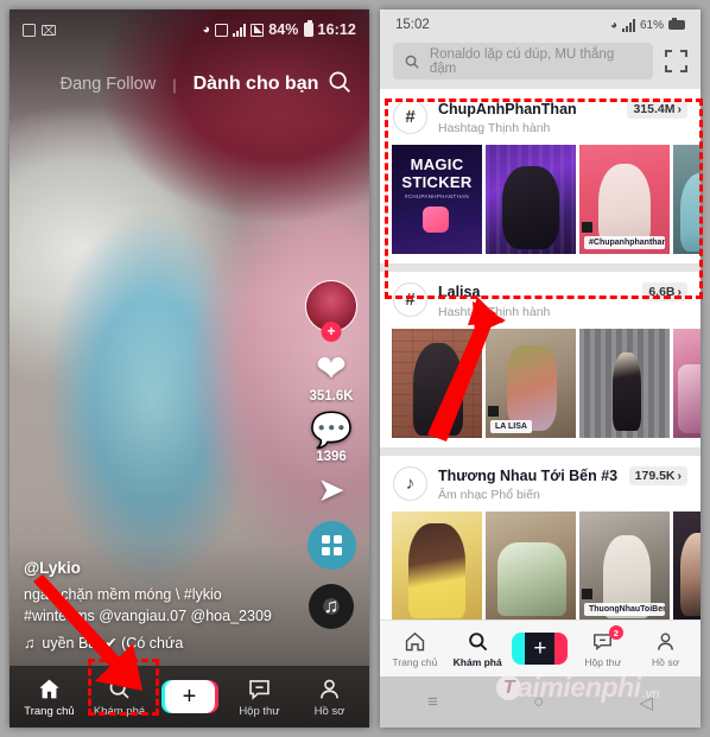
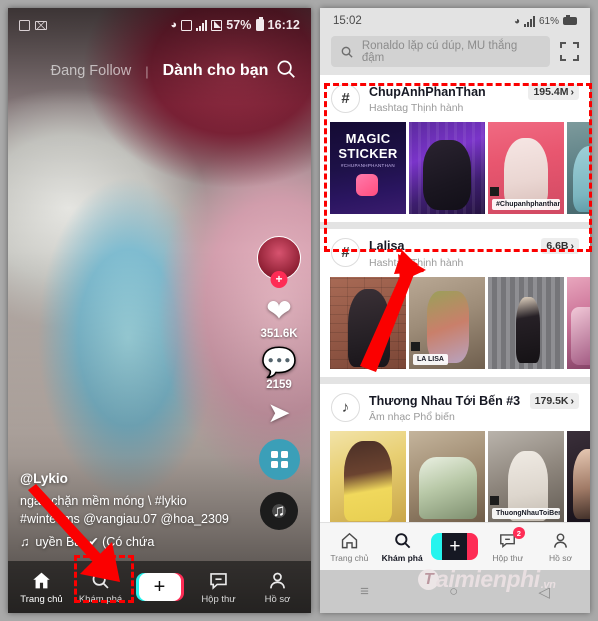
  ◕
- 84%
+ 57%
  16:12
  Đang Follow
  |
  Dành cho bạn
  +
  ❤
  351.6K
  💬
- 1396
+ 2159
  ➤
  ♫
  @Lykio
  ngă chặn mềm móng \ #lykio
  #wintems @vangiau.07 @hoa_2309
  ♫
  uyền B✔ (Có chứa
  Trang chủ
  Khám phá
  +
  Hộp thư
  Hồ sơ
  15:02
  ◕
  61%
  Ronaldo lặp cú dúp, MU thắng đậm
  #
  ChupAnhPhanThan
  Hashtag Thịnh hành
- 315.4M
+ 195.4M
  ›
  MAGIC
  STICKER
  #
  Lalisa
  Hashthịnh hành
  6.6B
  ›
  ♪
  Thương Nhau Tới Bến #3
  Âm nhạc Phổ biến
  179.5K
  ›
  Trang chủ
  Khám phá
  +
  2
  Hộp thư
  Hồ sơ
  ≡
  ○
  ◁
  T
  aimienphi
  .vn
